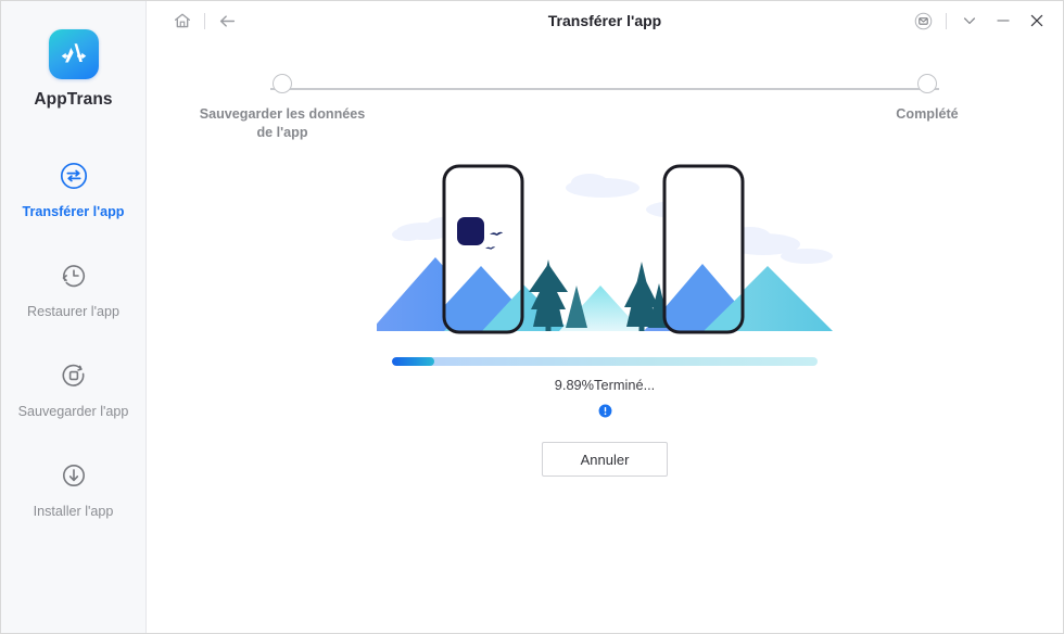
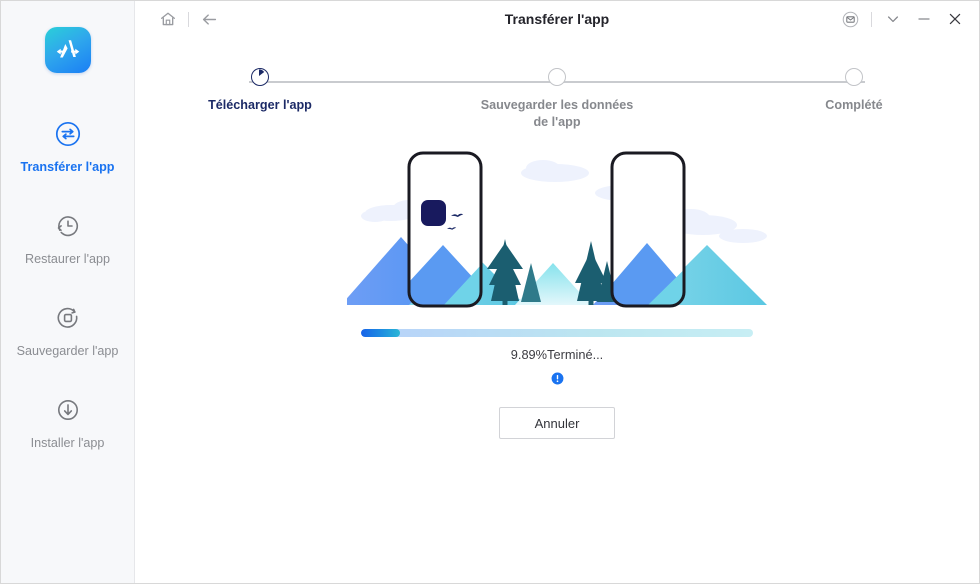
- AppTrans
  Transférer l'app
  Restaurer l'app
  Sauvegarder l'app
  Installer l'app
  Transférer l'app
+ Télécharger l'app
  Sauvegarder les données de l'app
  Complété
  9.89%Terminé...
  Annuler
